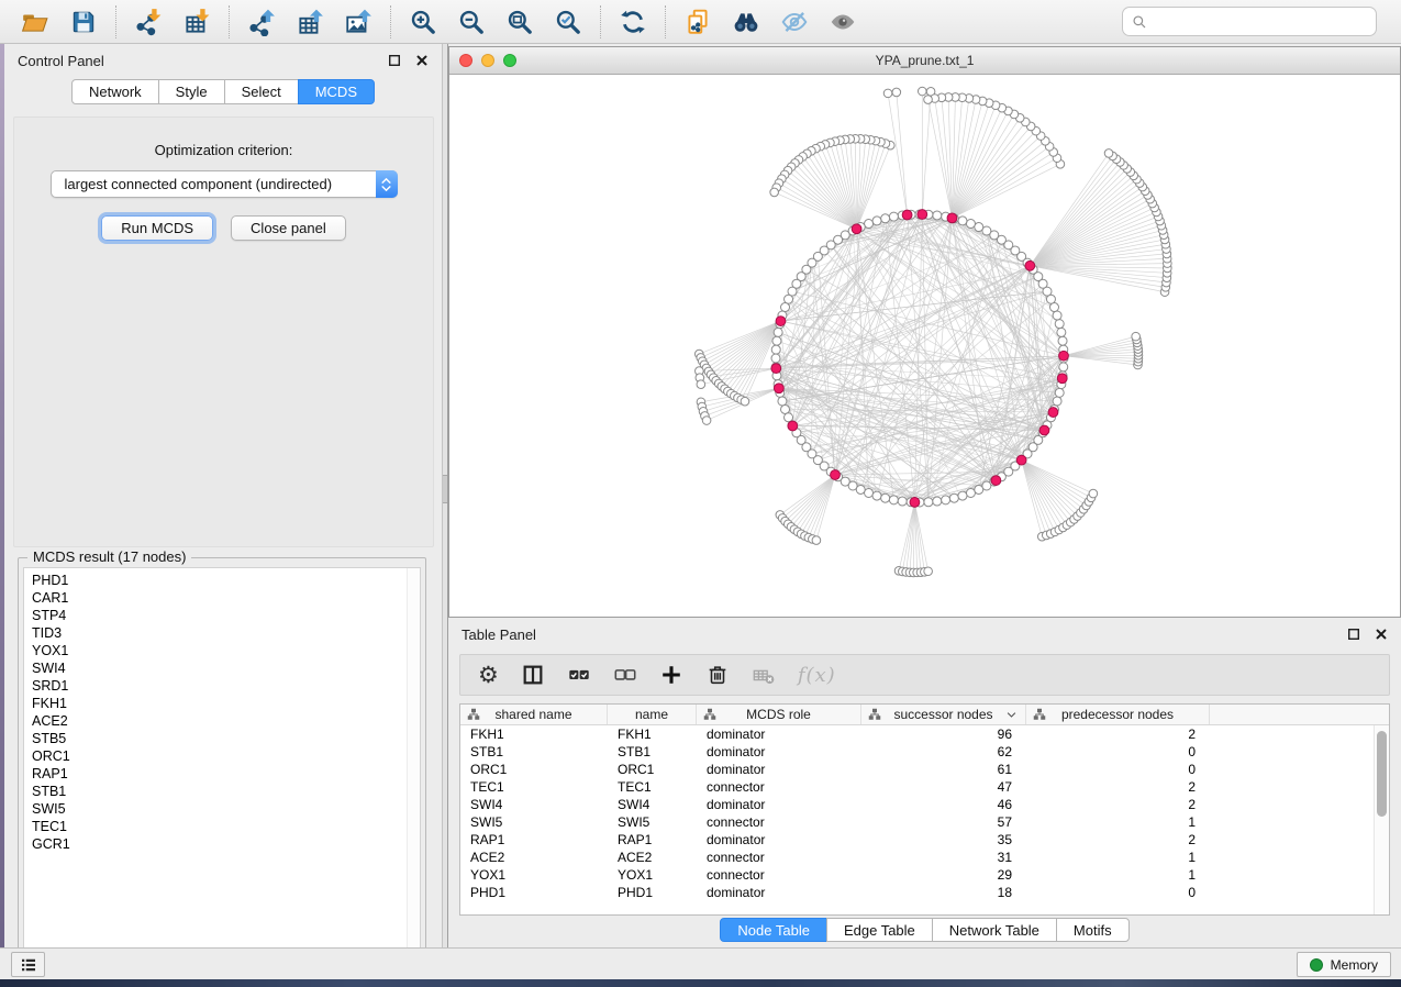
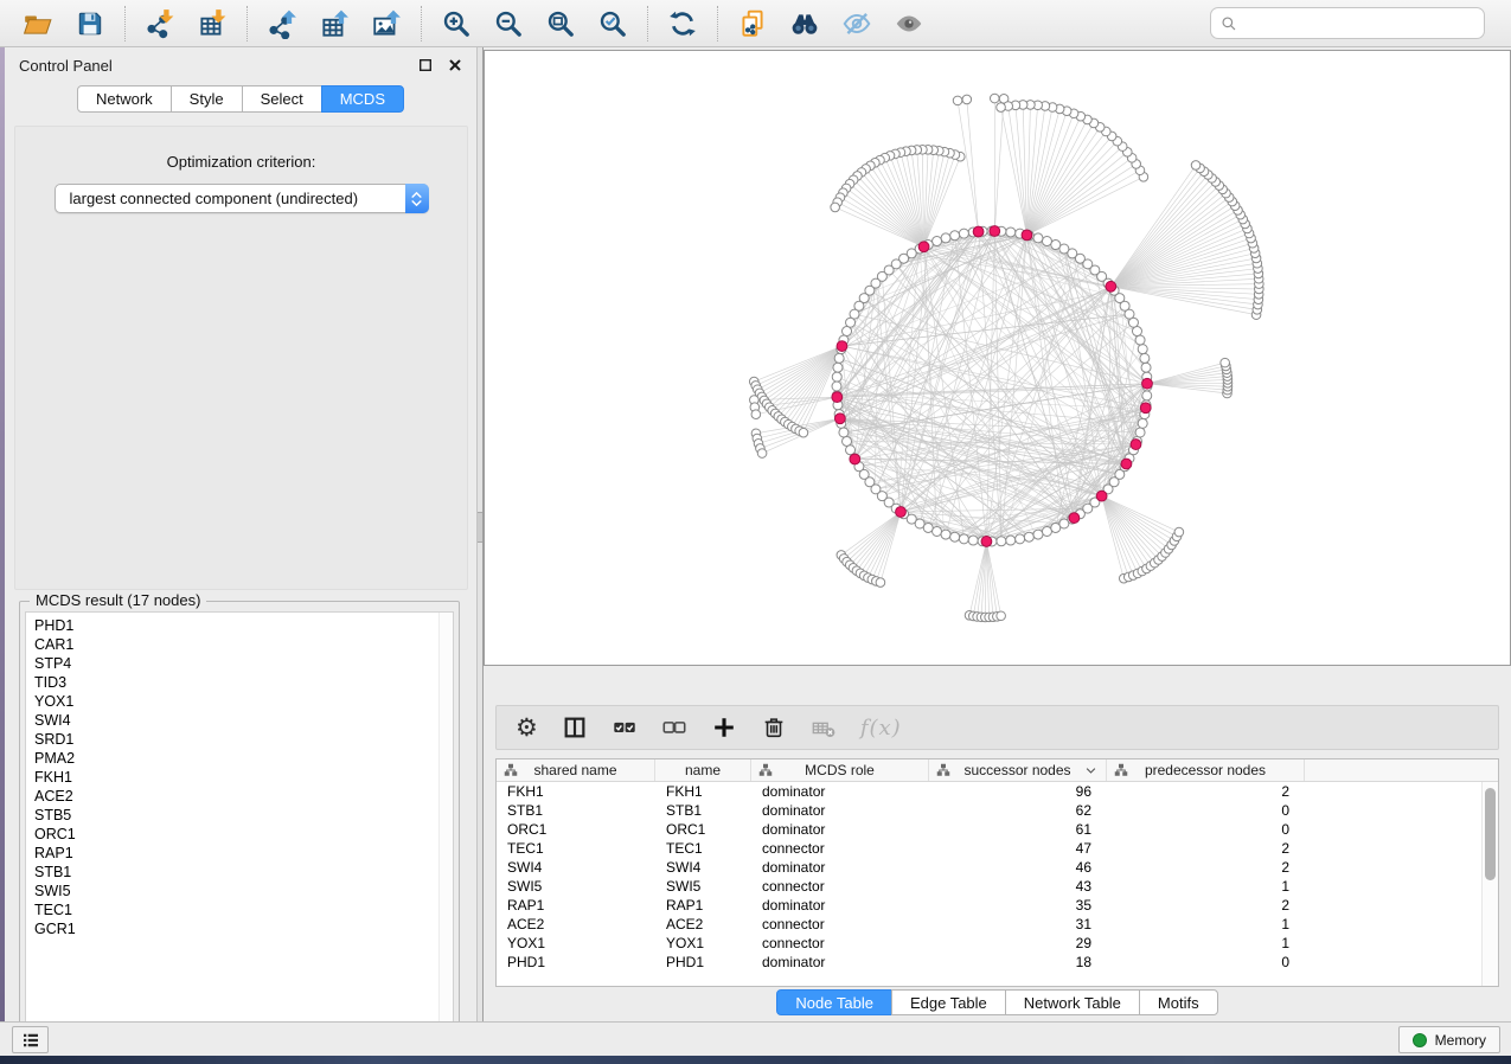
  Control Panel
  Network
  Style
  Select
  MCDS
  Optimization criterion:
  largest connected component (undirected)
- Run MCDS
- Close panel
  MCDS result (17 nodes)
  PHD1
  CAR1
  STP4
  TID3
  YOX1
  SWI4
  SRD1
+ PMA2
  FKH1
  ACE2
  STB5
  ORC1
  RAP1
  STB1
  SWI5
  TEC1
  GCR1
- YPA_prune.txt_1
- Table Panel
  ⚙
  f(x)
  shared name
  name
  MCDS role
  successor nodes
  predecessor nodes
  FKH1
  FKH1
  dominator
  96
  2
  STB1
  STB1
  dominator
  62
  0
  ORC1
  ORC1
  dominator
  61
  0
  TEC1
  TEC1
  connector
  47
  2
  SWI4
  SWI4
  dominator
  46
  2
  SWI5
  SWI5
  connector
- 57
+ 43
  1
  RAP1
  RAP1
  dominator
  35
  2
  ACE2
  ACE2
  connector
  31
  1
  YOX1
  YOX1
  connector
  29
  1
  PHD1
  PHD1
  dominator
  18
  0
  Node Table
  Edge Table
  Network Table
  Motifs
  Memory
